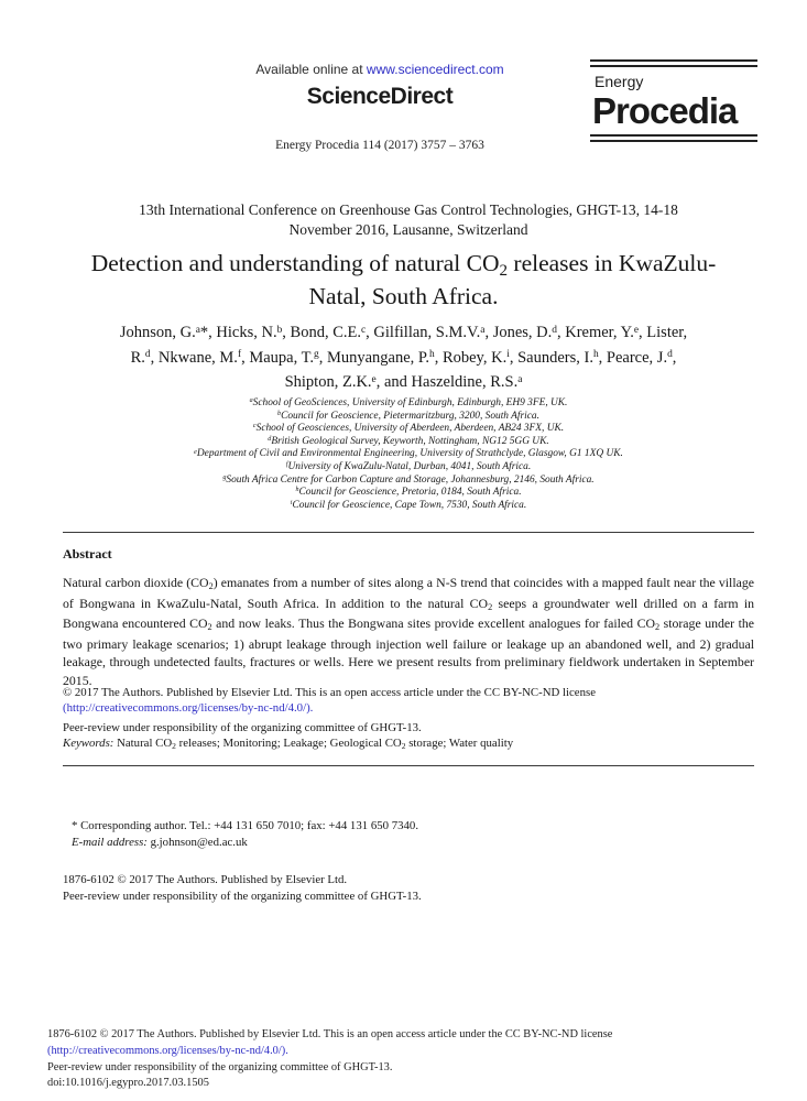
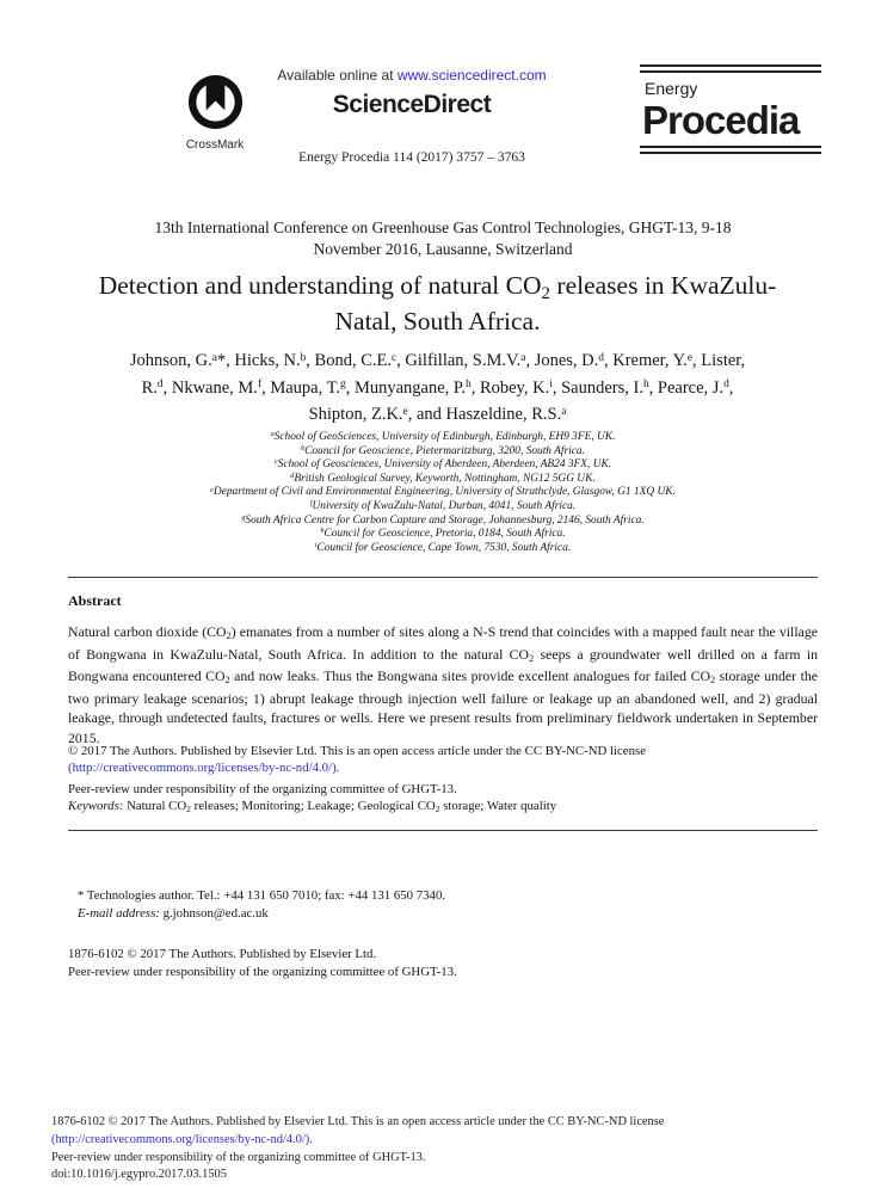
+ CrossMark
  Available online at www.sciencedirect.com
  ScienceDirect
  Energy Procedia 114 (2017) 3757 – 3763
  Energy
  Procedia
- 13th International Conference on Greenhouse Gas Control Technologies, GHGT-13, 14-18
+ 13th International Conference on Greenhouse Gas Control Technologies, GHGT-13, 9-18
  November 2016, Lausanne, Switzerland
  Detection and understanding of natural CO2 releases in KwaZulu-
  Natal, South Africa.
  Johnson, G.a*, Hicks, N.b, Bond, C.E.c, Gilfillan, S.M.V.a, Jones, D.d, Kremer, Y.e, Lister,
  R.d, Nkwane, M.f, Maupa, T.g, Munyangane, P.h, Robey, K.i, Saunders, I.h, Pearce, J.d,
  Shipton, Z.K.e, and Haszeldine, R.S.a
  School of GeoSciences, University of Edinburgh, Edinburgh, EH9 3FE, UK.
  Council for Geoscience, Pietermaritzburg, 3200, South Africa.
  School of Geosciences, University of Aberdeen, Aberdeen, AB24 3FX, UK.
  British Geological Survey, Keyworth, Nottingham, NG12 5GG UK.
  Department of Civil and Environmental Engineering, University of Strathclyde, Glasgow, G1 1XQ UK.
  University of KwaZulu-Natal, Durban, 4041, South Africa.
  South Africa Centre for Carbon Capture and Storage, Johannesburg, 2146, South Africa.
  Council for Geoscience, Pretoria, 0184, South Africa.
  Council for Geoscience, Cape Town, 7530, South Africa.
  Abstract
  Natural carbon dioxide (CO2) emanates from a number of sites along a N-S trend that coincides with a mapped fault near the village of Bongwana in KwaZulu-Natal, South Africa. In addition to the natural CO2 seeps a groundwater well drilled on a farm in Bongwana encountered CO2 and now leaks. Thus the Bongwana sites provide excellent analogues for failed CO2 storage under the two primary leakage scenarios; 1) abrupt leakage through injection well failure or leakage up an abandoned well, and 2) gradual leakage, through undetected faults, fractures or wells. Here we present results from preliminary fieldwork undertaken in September 2015.
  © 2017 The Authors. Published by Elsevier Ltd. This is an open access article under the CC BY-NC-ND license
  (http://creativecommons.org/licenses/by-nc-nd/4.0/).
  Peer-review under responsibility of the organizing committee of GHGT-13.
  Keywords: Natural CO2 releases; Monitoring; Leakage; Geological CO2 storage; Water quality
- * Corresponding author. Tel.: +44 131 650 7010; fax: +44 131 650 7340.
+ * Technologies author. Tel.: +44 131 650 7010; fax: +44 131 650 7340.
  E-mail address: g.johnson@ed.ac.uk
  1876-6102 © 2017 The Authors. Published by Elsevier Ltd.
  Peer-review under responsibility of the organizing committee of GHGT-13.
  1876-6102 © 2017 The Authors. Published by Elsevier Ltd. This is an open access article under the CC BY-NC-ND license
  (http://creativecommons.org/licenses/by-nc-nd/4.0/).
  Peer-review under responsibility of the organizing committee of GHGT-13.
  doi:10.1016/j.egypro.2017.03.1505
